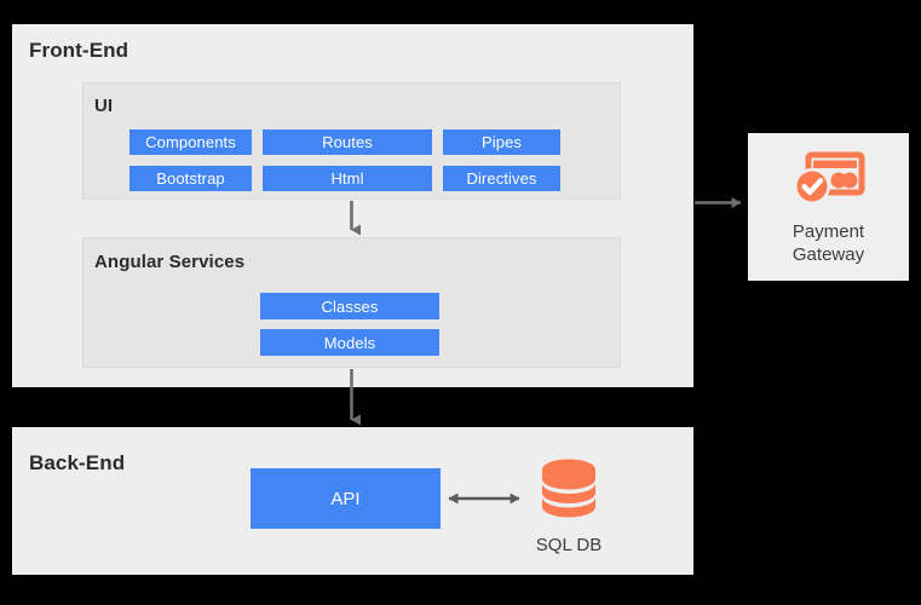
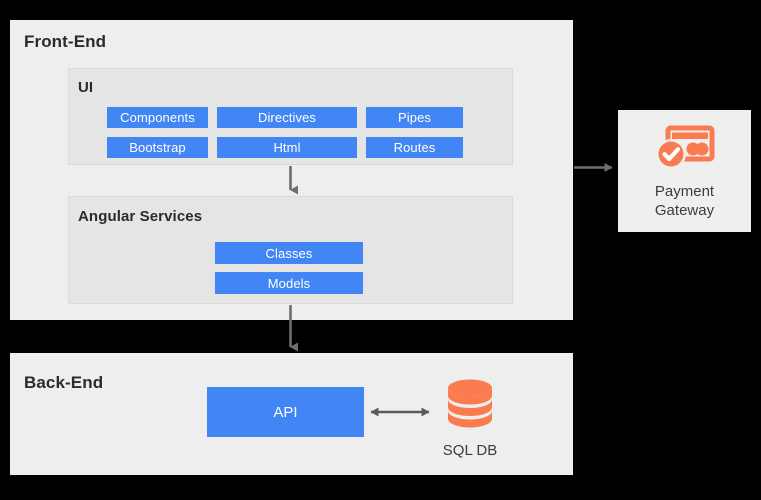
  Front-End
  UI
  Components
- Routes
+ Directives
  Pipes
  Bootstrap
  Html
- Directives
+ Routes
  Angular Services
  Classes
  Models
  Back-End
  API
  SQL DB
  Payment
  Gateway
